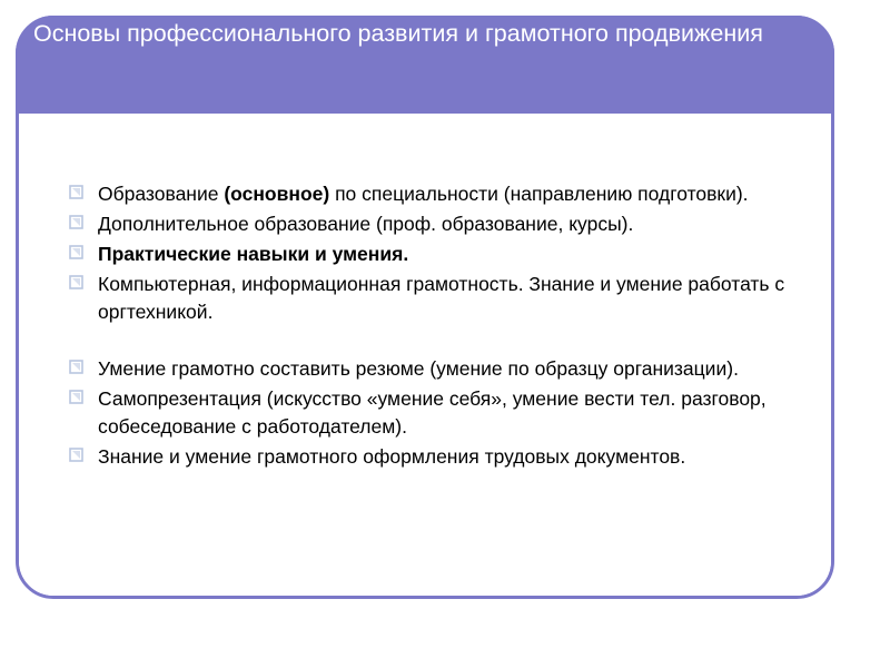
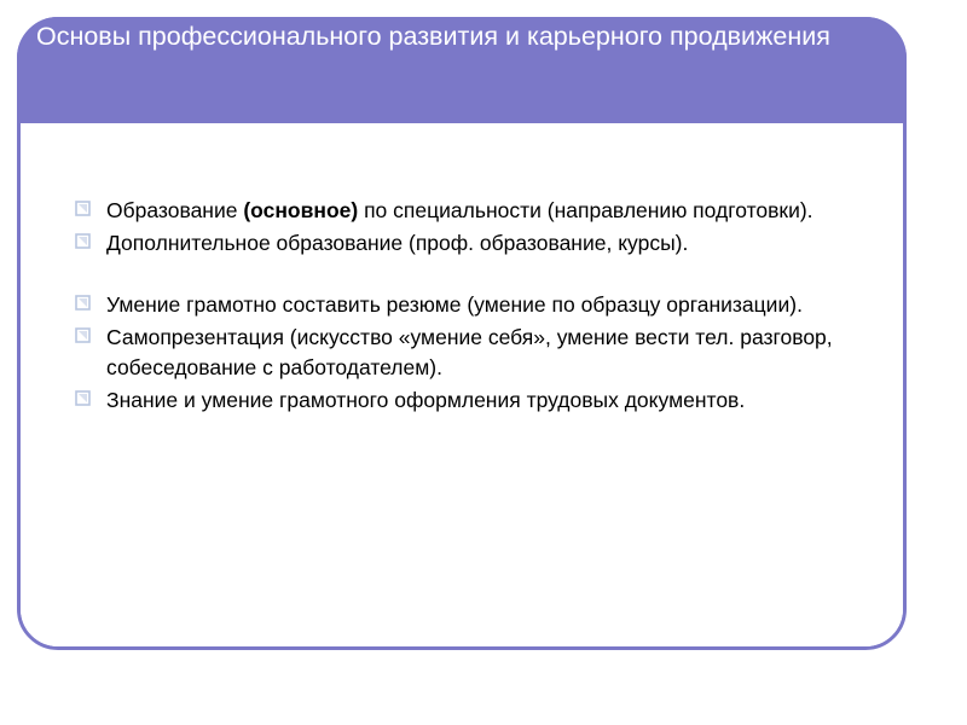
- Основы профессионального развития и грамотного продвижения
+ Основы профессионального развития и карьерного продвижения
  Образование (основное) по специальности (направлению подготовки).
  Дополнительное образование (проф. образование, курсы).
- Практические навыки и умения.
- Компьютерная, информационная грамотность. Знание и умение работать с оргтехникой.
  Умение грамотно составить резюме (умение по образцу организации).
  Самопрезентация (искусство «умение себя», умение вести тел. разговор, собеседование с работодателем).
  Знание и умение грамотного оформления трудовых документов.
